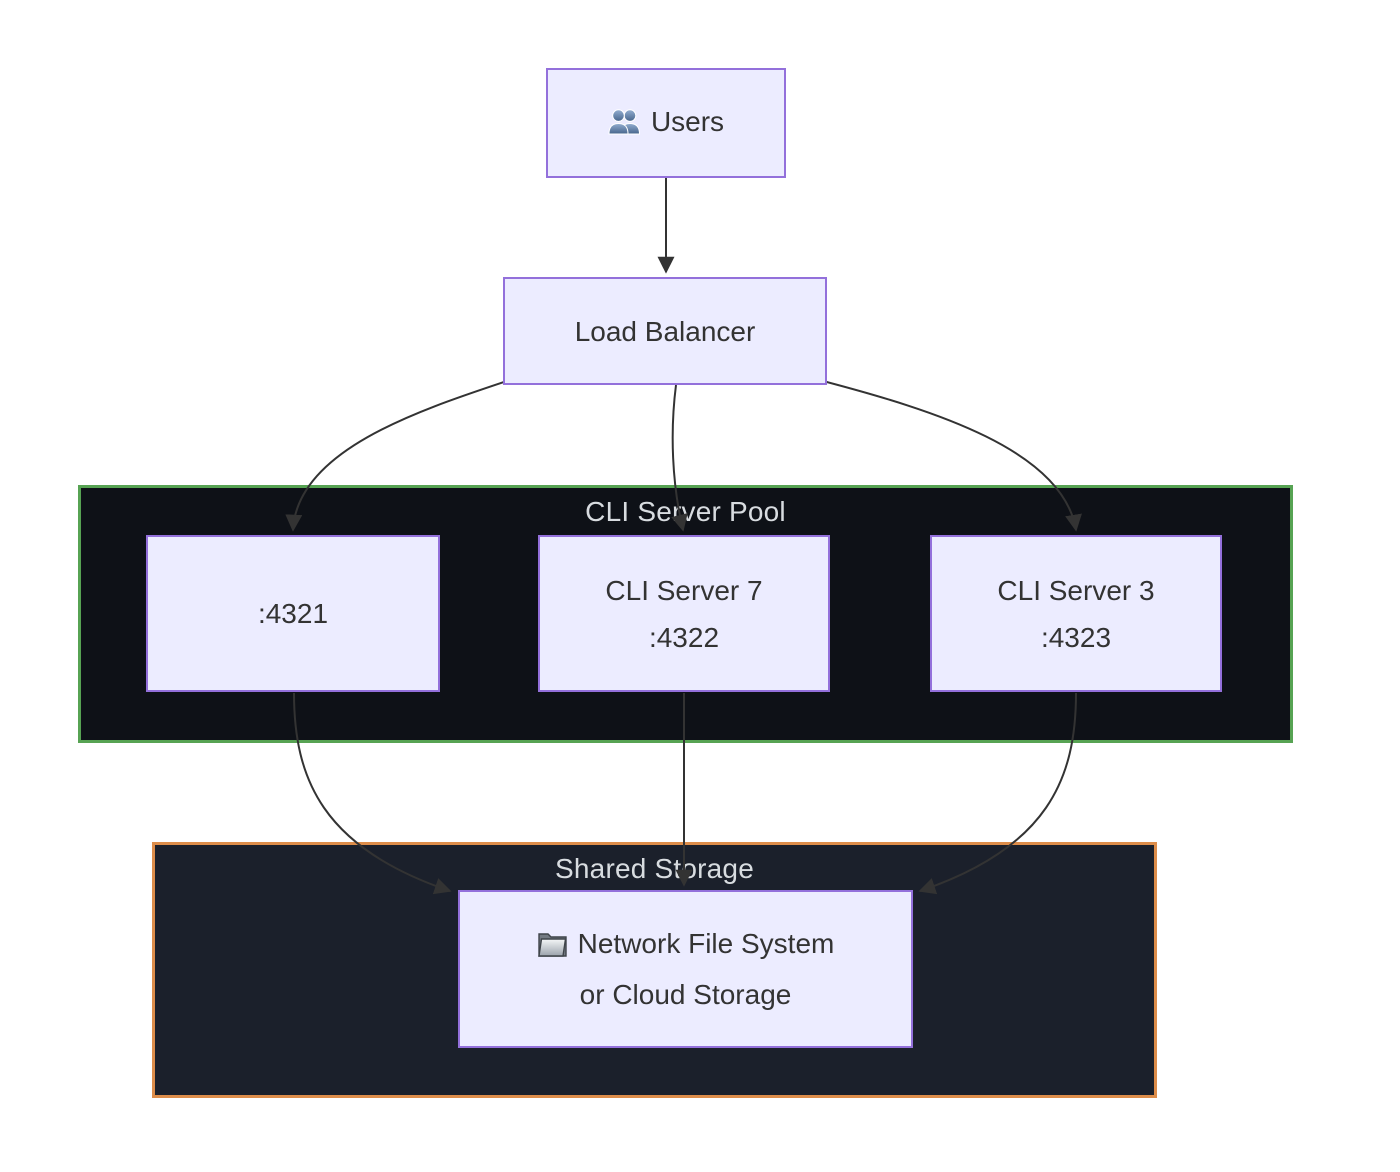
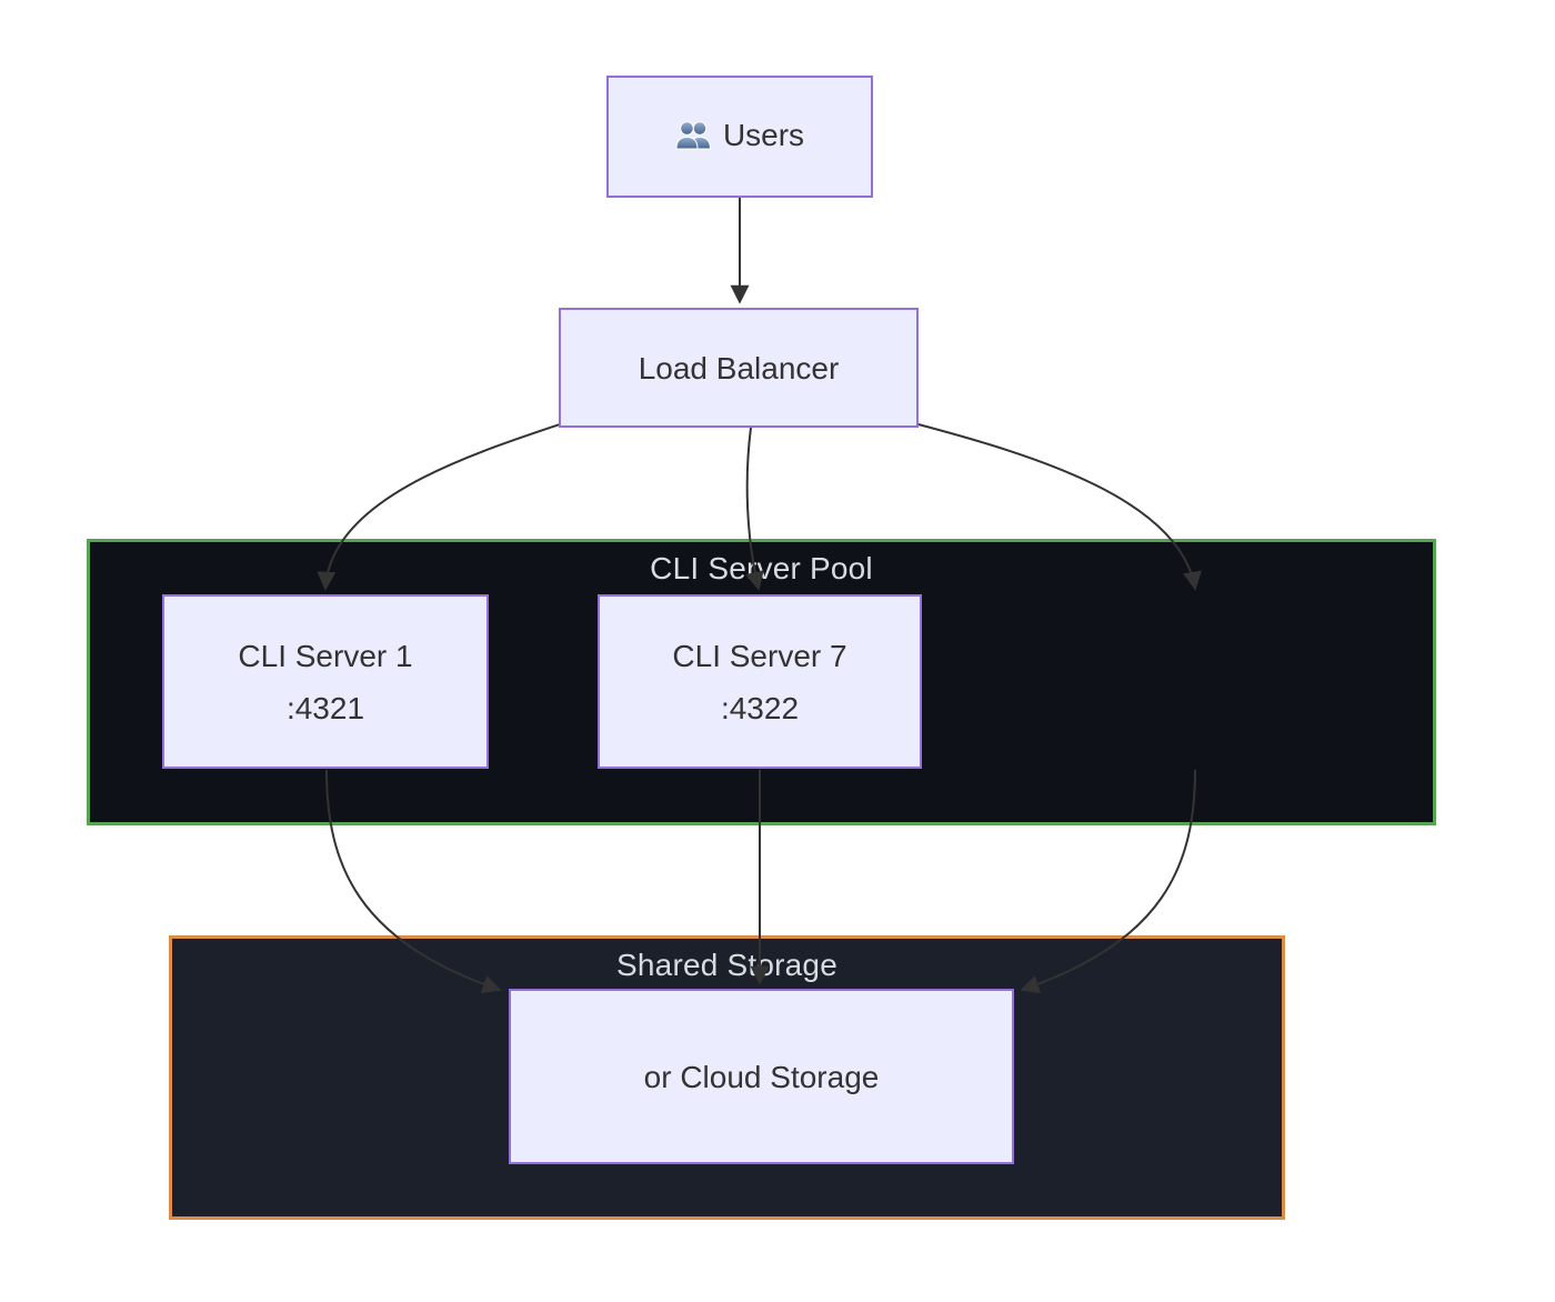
  CLI Server Pool
  Shared Storage
  Users
  Load Balancer
+ CLI Server 1
  :4321
  CLI Server 7
  :4322
- CLI Server 3
- :4323
- Network File System
  or Cloud Storage
